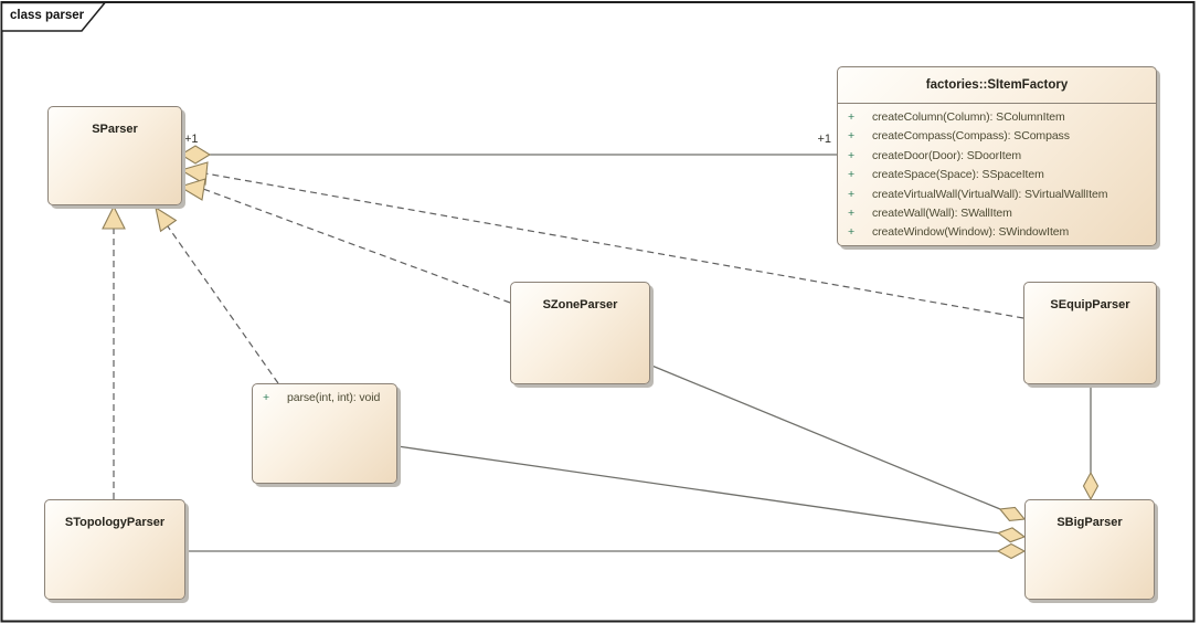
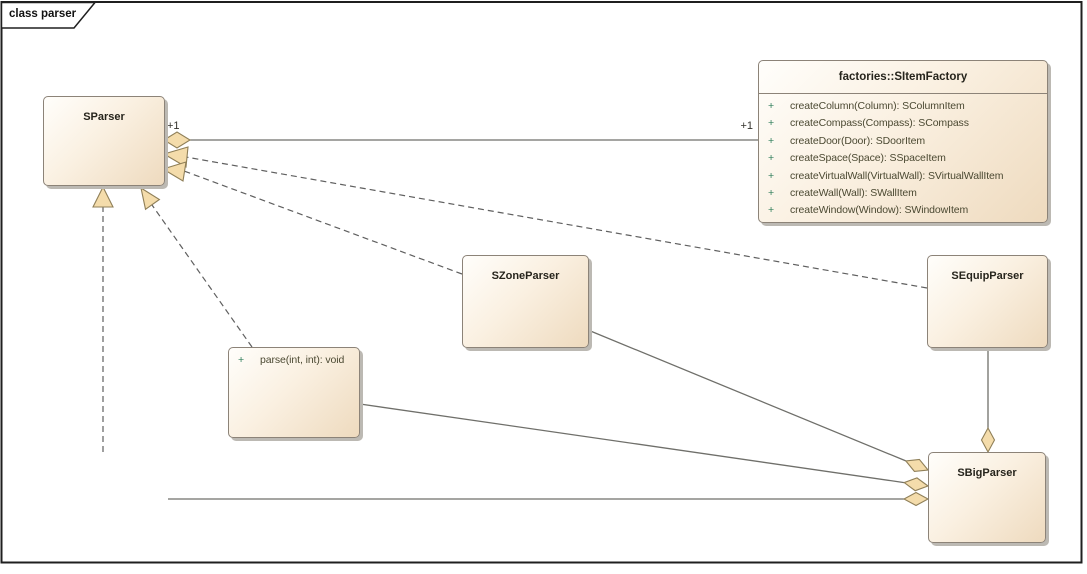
  +1
  +1
  class parser
  SParser
  factories::SItemFactory
  +
  createColumn(Column): SColumnItem
  +
  createCompass(Compass): SCompass
  +
  createDoor(Door): SDoorItem
  +
  createSpace(Space): SSpaceItem
  +
  createVirtualWall(VirtualWall): SVirtualWallItem
  +
  createWall(Wall): SWallItem
  +
  createWindow(Window): SWindowItem
  SZoneParser
  SEquipParser
  +
  parse(int, int): void
- STopologyParser
  SBigParser
